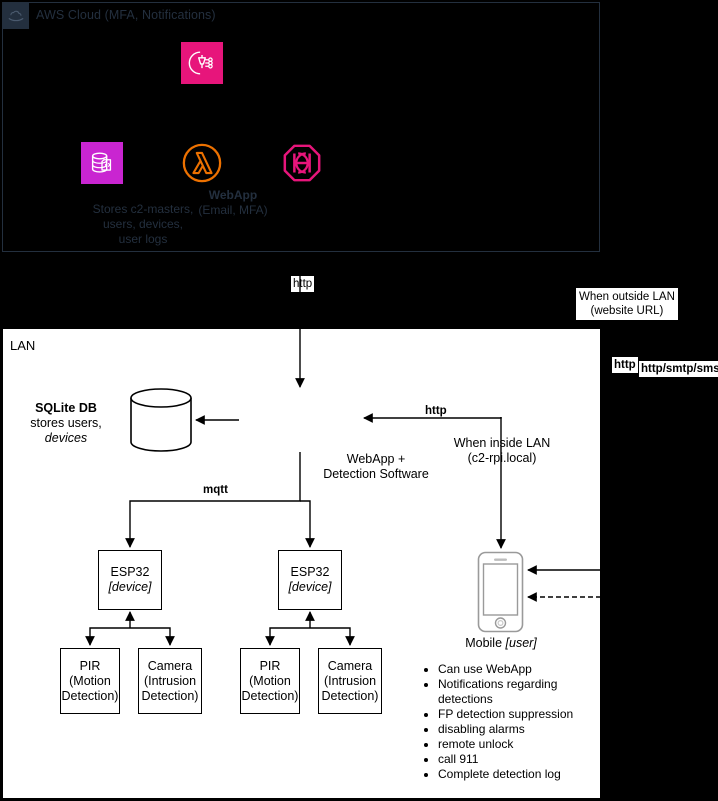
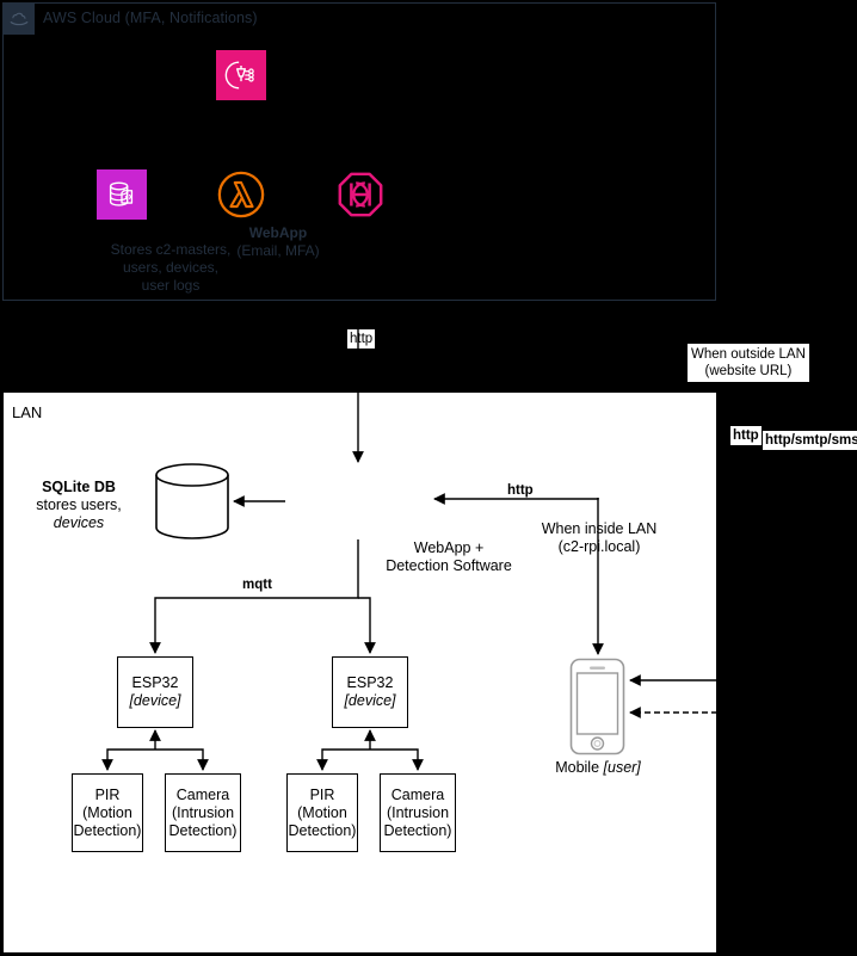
  AWS Cloud (MFA, Notifications)
  Stores c2-masters,
  users, devices,
  user logs
  WebApp
  (Email, MFA)
  http
  When outside LAN
  (website URL)
  http
  http/smtp/sms
  LAN
  SQLite DB
  stores users,
  devices
  ESP32
  [device]
  ESP32
  [device]
  PIR
  (Motion
  Detection)
  Camera
  (Intrusion
  Detection)
  PIR
  (Motion
  Detection)
  Camera
  (Intrusion
  Detection)
  WebApp + Detection Software
  When inside LAN
  (c2-rp.local)
  http
  mqtt
  Mobile [user]
- Can use WebApp
- Notifications regarding detections
- FP detection suppression
- disabling alarms
- remote unlock
- call 911
- Complete detection log
